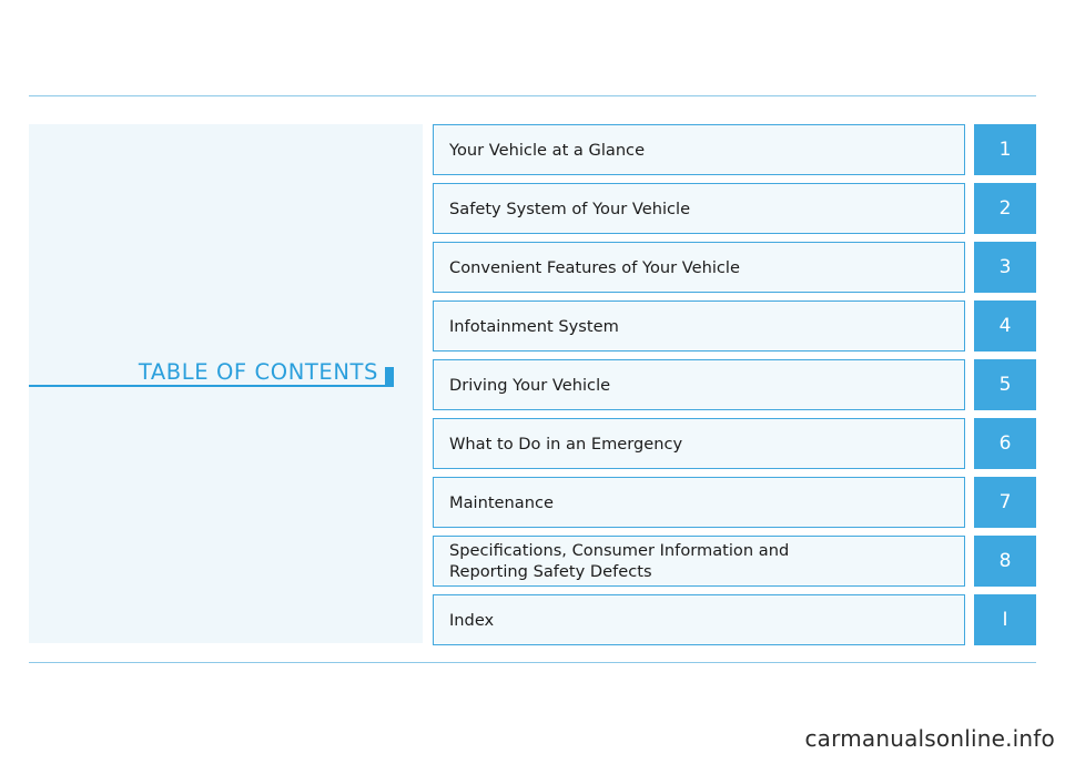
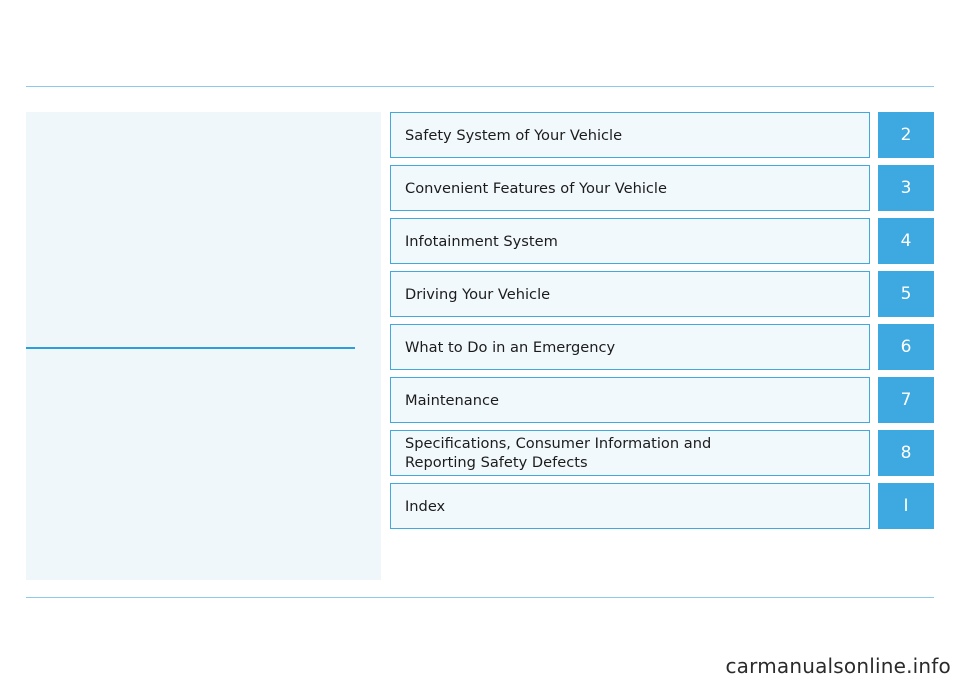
- TABLE OF CONTENTS
- Your Vehicle at a Glance
- 1
  Safety System of Your Vehicle
  2
  Convenient Features of Your Vehicle
  3
  Infotainment System
  4
  Driving Your Vehicle
  5
  What to Do in an Emergency
  6
  Maintenance
  7
  Specifications, Consumer Information and
  Reporting Safety Defects
  8
  Index
  I
  carmanualsonline.info
